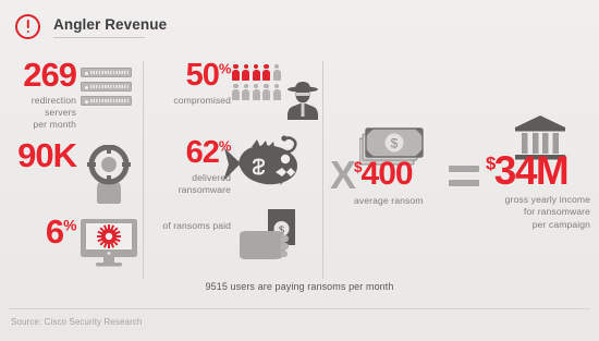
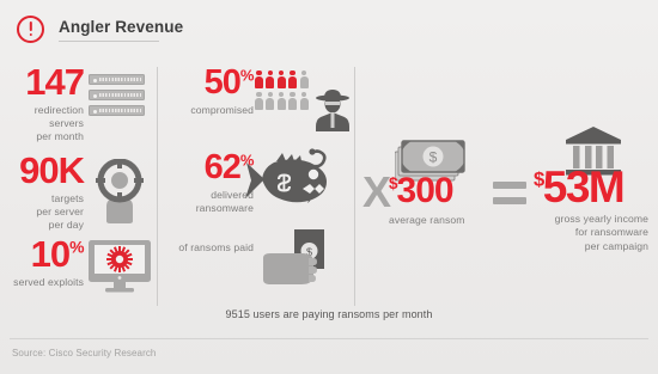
  Angler Revenue
- 269
+ 147
  redirection
  servers
  per month
  90K
+ targets
+ per server
+ per day
- 6%
+ 10%
+ served exploits
  50%
  compromised
  62%
  delivered
  ransomware
  of ransoms paid
  $
  X
  $
- $400
+ $300
  average ransom
- $34M
+ $53M
  gross yearly income
  for ransomware
  per campaign
  9515 users are paying ransoms per month
  Source: Cisco Security Research
